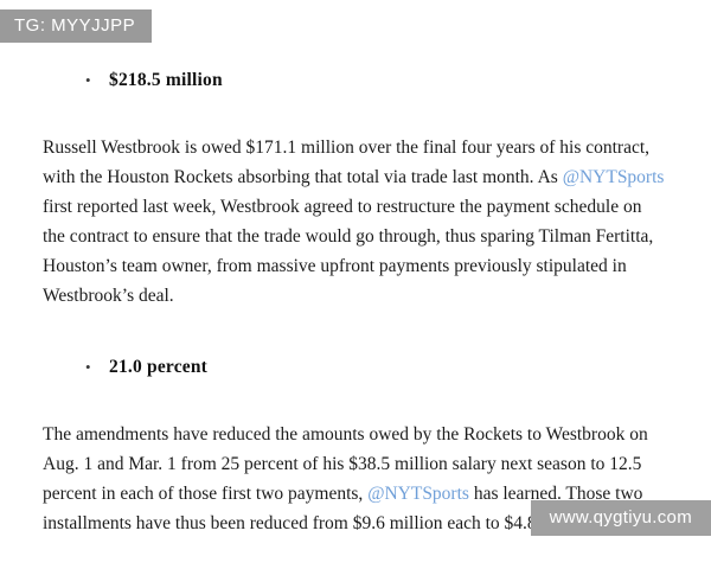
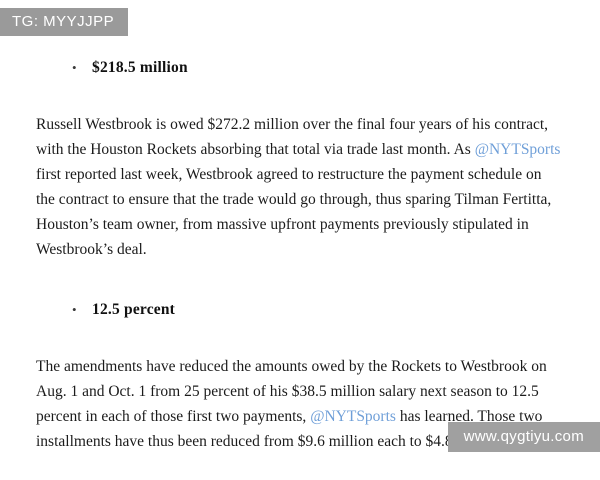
  TG: MYYJJPP
  $218.5 million
- Russell Westbrook is owed $171.1 million over the final four years of his contract, with the Houston Rockets absorbing that total via trade last month. As @NYTSports first reported last week, Westbrook agreed to restructure the payment schedule on the contract to ensure that the trade would go through, thus sparing Tilman Fertitta, Houston’s team owner, from massive upfront payments previously stipulated in Westbrook’s deal.
+ Russell Westbrook is owed $272.2 million over the final four years of his contract, with the Houston Rockets absorbing that total via trade last month. As @NYTSports first reported last week, Westbrook agreed to restructure the payment schedule on the contract to ensure that the trade would go through, thus sparing Tilman Fertitta, Houston’s team owner, from massive upfront payments previously stipulated in Westbrook’s deal.
- 21.0 percent
+ 12.5 percent
- The amendments have reduced the amounts owed by the Rockets to Westbrook on Aug. 1 and Mar. 1 from 25 percent of his $38.5 million salary next season to 12.5 percent in each of those first two payments, @NYTSports has learned. Those two installments have thus been reduced from $9.6 million each to $4.
+ The amendments have reduced the amounts owed by the Rockets to Westbrook on Aug. 1 and Oct. 1 from 25 percent of his $38.5 million salary next season to 12.5 percent in each of those first two payments, @NYTSports has learned. Those two installments have thus been reduced from $9.6 million each to $4.
  www.qygtiyu.com
